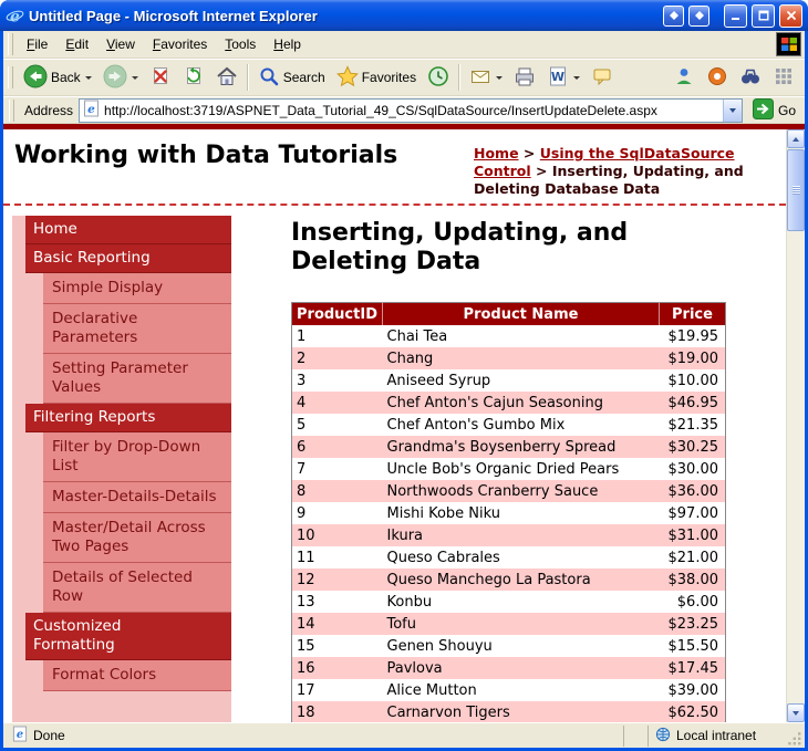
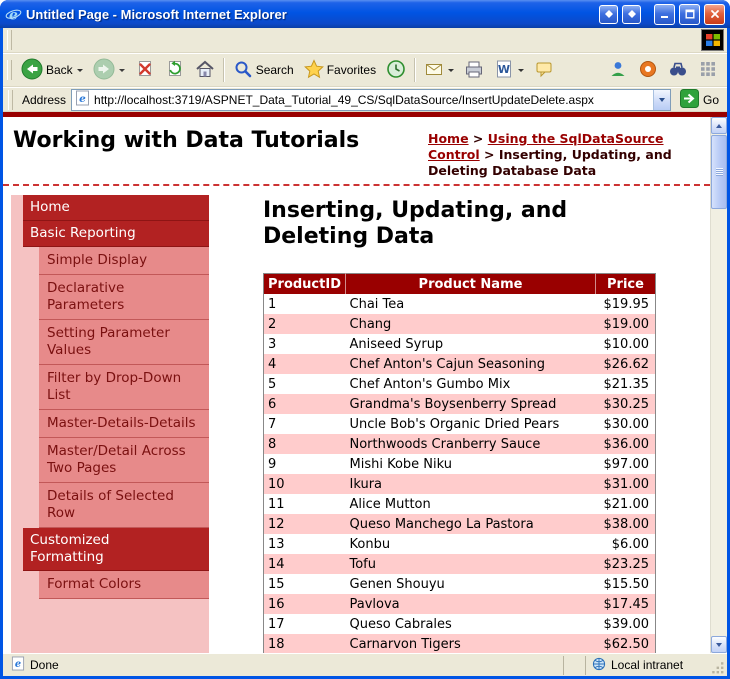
  e
  Untitled Page - Microsoft Internet Explorer
- File Edit View Favorites Tools Help
  Back
  Search
  Favorites
  W
  Address
  e
  http://localhost:3719/ASPNET_Data_Tutorial_49_CS/SqlDataSource/InsertUpdateDelete.aspx
  Go
  Working with Data Tutorials
  Home > Using the SqlDataSource Control > Inserting, Updating, and Deleting Database Data
  Home
  Basic Reporting
  Simple Display
  Declarative Parameters
  Setting Parameter Values
- Filtering Reports
  Filter by Drop-Down List
  Master-Details-Details
  Master/Detail Across Two Pages
  Details of Selected Row
  Customized Formatting
  Format Colors
  Inserting, Updating, and Deleting Data
  ProductID	Product Name	Price
  1	Chai Tea	$19.95
  2	Chang	$19.00
  3	Aniseed Syrup	$10.00
- 4	Chef Anton's Cajun Seasoning	$46.95
+ 4	Chef Anton's Cajun Seasoning	$26.62
  5	Chef Anton's Gumbo Mix	$21.35
  6	Grandma's Boysenberry Spread	$30.25
  7	Uncle Bob's Organic Dried Pears	$30.00
  8	Northwoods Cranberry Sauce	$36.00
  9	Mishi Kobe Niku	$97.00
  10	Ikura	$31.00
- 11	Queso Cabrales	$21.00
+ 11	Alice Mutton	$21.00
  12	Queso Manchego La Pastora	$38.00
  13	Konbu	$6.00
  14	Tofu	$23.25
  15	Genen Shouyu	$15.50
  16	Pavlova	$17.45
- 17	Alice Mutton	$39.00
+ 17	Queso Cabrales	$39.00
  18	Carnarvon Tigers	$62.50
  e
  Done
  Local intranet
